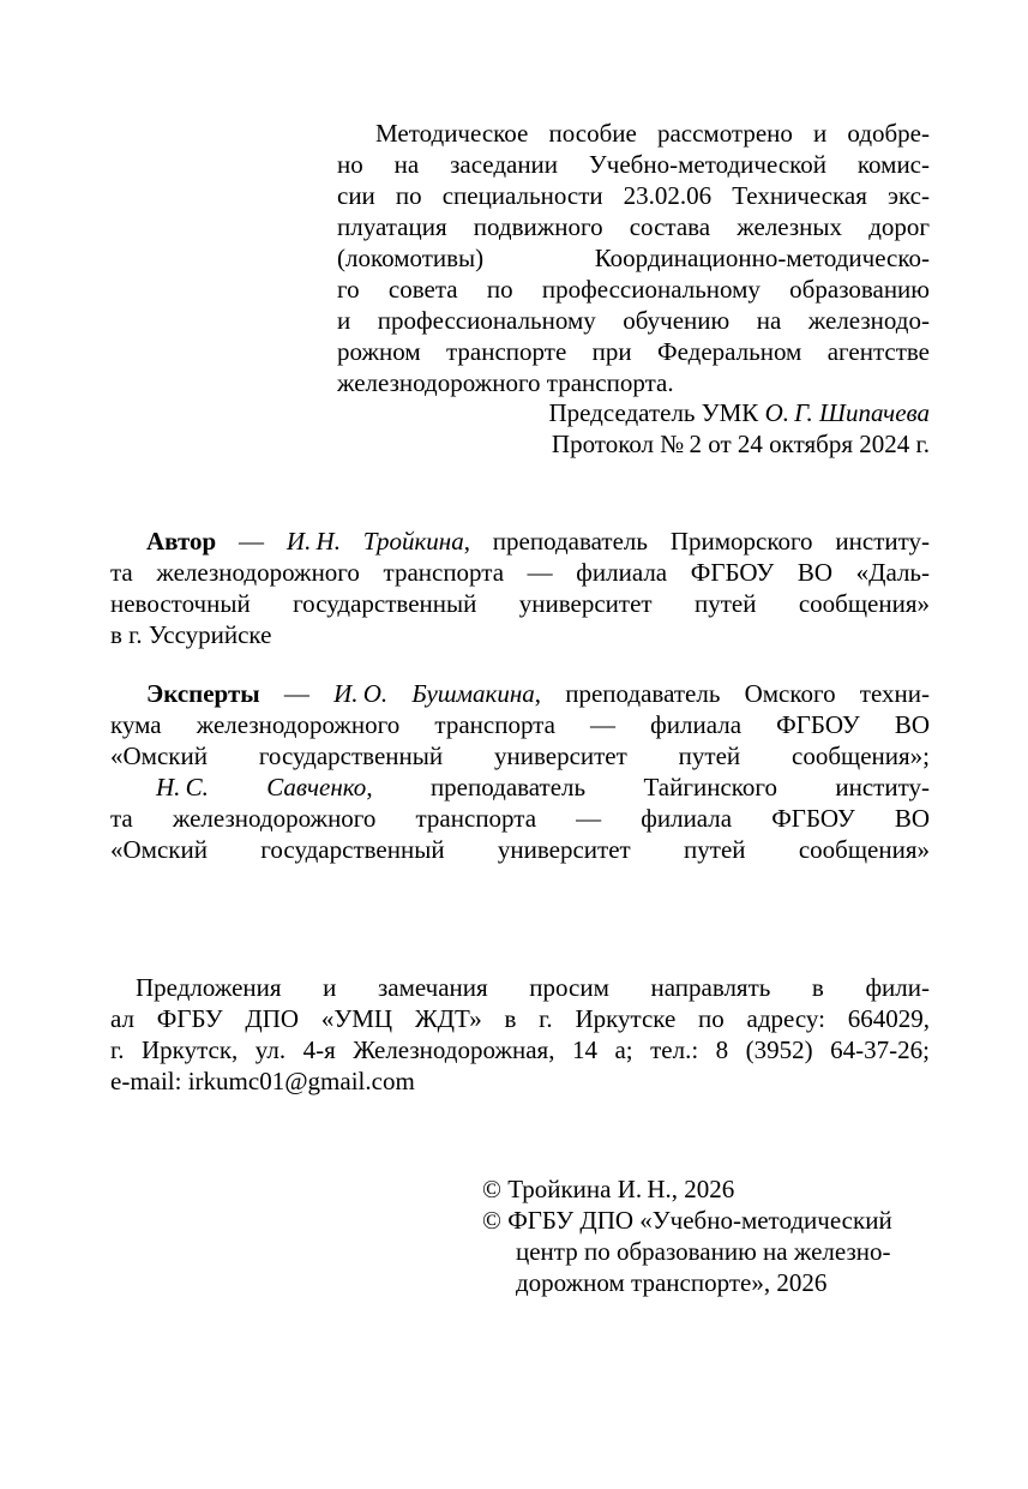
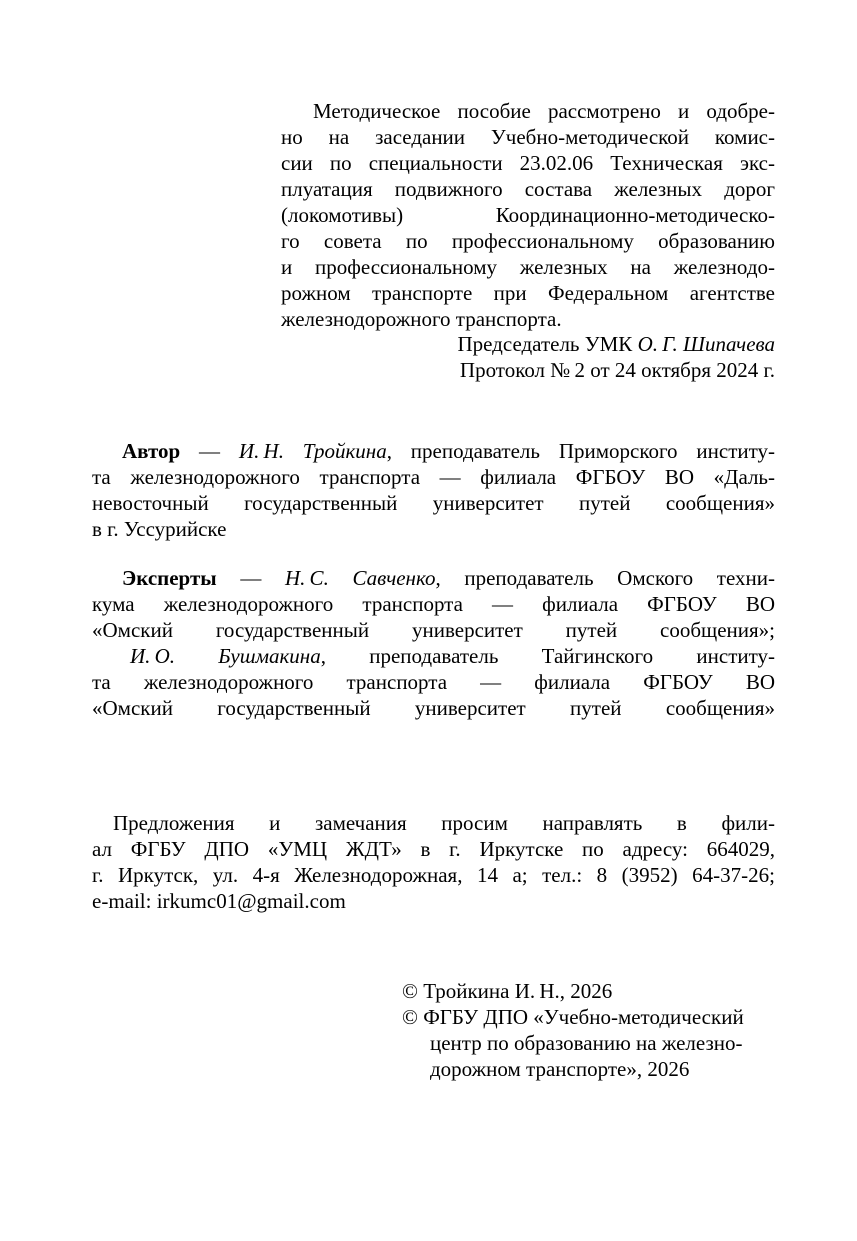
  Методическое пособие рассмотрено и одобре-
  но на заседании Учебно-методической комис-
  сии по специальности 23.02.06 Техническая экс-
  плуатация подвижного состава железных дорог
  (локомотивы) Координационно-методическо-
  го совета по профессиональному образованию
- и профессиональному обучению на железнодо-
+ и профессиональному железных на железнодо-
  рожном транспорте при Федеральном агентстве
  железнодорожного транспорта.
  Председатель УМК О. Г. Шипачева
  Протокол № 2 от 24 октября 2024 г.
  Автор — И. Н. Тройкина, преподаватель Приморского институ-
  та железнодорожного транспорта — филиала ФГБОУ ВО «Даль-
  невосточный государственный университет путей сообщения»
  в г. Уссурийске
- Эксперты — И. О. Бушмакина, преподаватель Омского техни-
+ Эксперты — Н. С. Савченко, преподаватель Омского техни-
  кума железнодорожного транспорта — филиала ФГБОУ ВО
  «Омский государственный университет путей сообщения»;
- Н. С. Савченко, преподаватель Тайгинского институ-
+ И. О. Бушмакина, преподаватель Тайгинского институ-
  та железнодорожного транспорта — филиала ФГБОУ ВО
  «Омский государственный университет путей сообщения»
  Предложения и замечания просим направлять в фили-
  ал ФГБУ ДПО «УМЦ ЖДТ» в г. Иркутске по адресу: 664029,
  г. Иркутск, ул. 4-я Железнодорожная, 14 а; тел.: 8 (3952) 64-37-26;
  e-mail: irkumc01@gmail.com
  © Тройкина И. Н., 2026
  © ФГБУ ДПО «Учебно-методический
  центр по образованию на железно-
  дорожном транспорте», 2026
